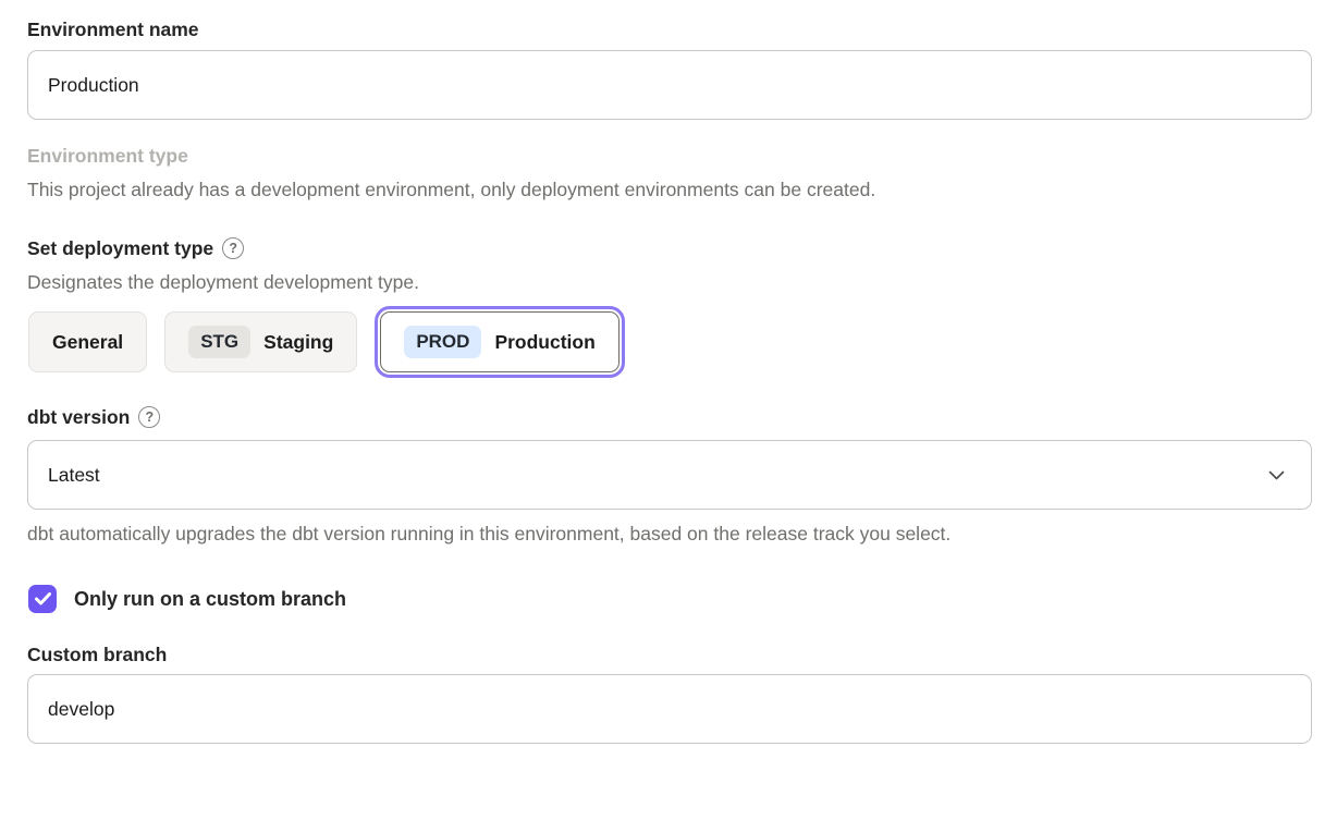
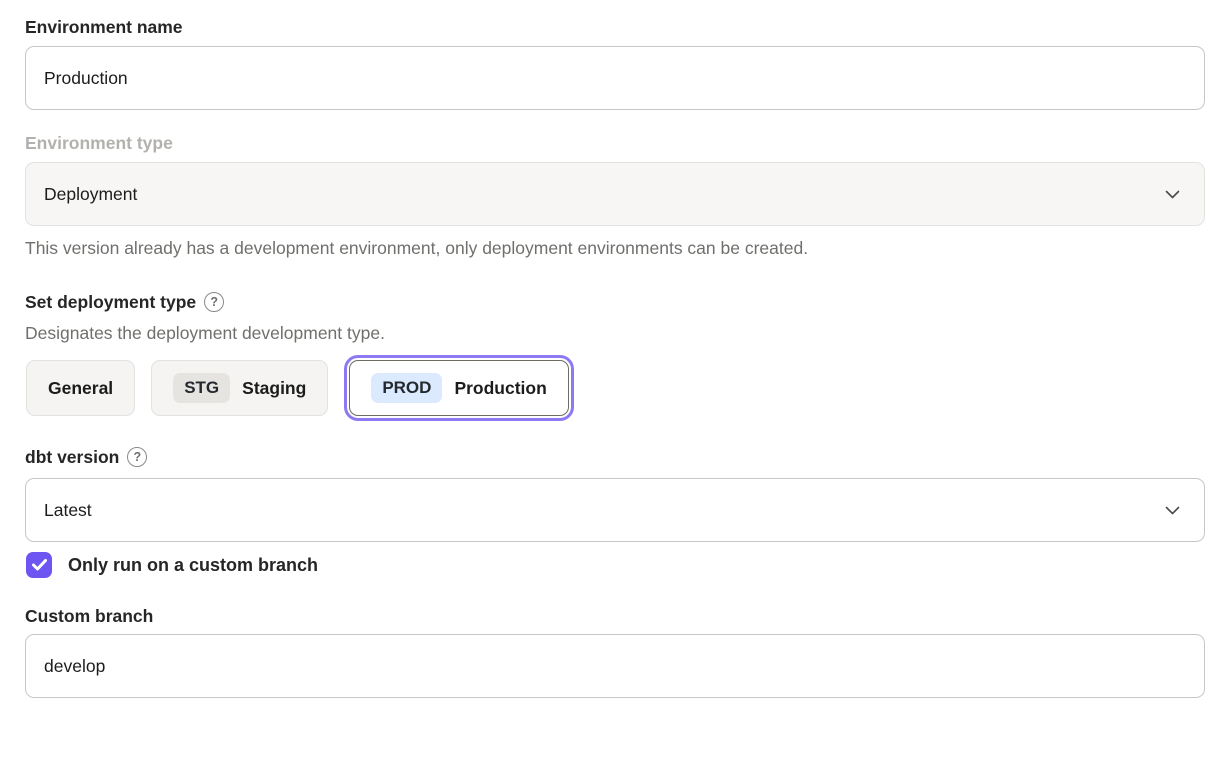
  Environment name
  Production
  Environment type
+ Deployment
- This project already has a development environment, only deployment environments can be created.
+ This version already has a development environment, only deployment environments can be created.
  Set deployment type
  ?
  Designates the deployment development type.
  General
  STG
  Staging
  PROD
  Production
  dbt version
  ?
  Latest
- dbt automatically upgrades the dbt version running in this environment, based on the release track you select.
  Only run on a custom branch
  Custom branch
  develop
